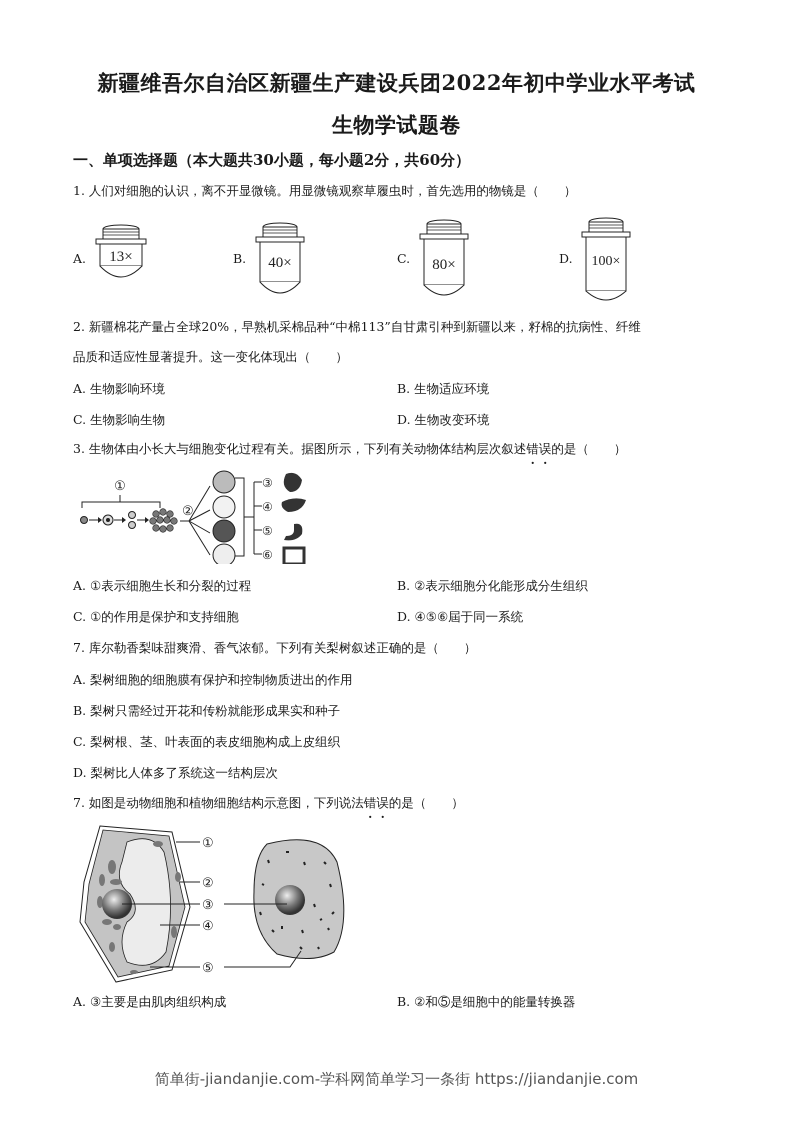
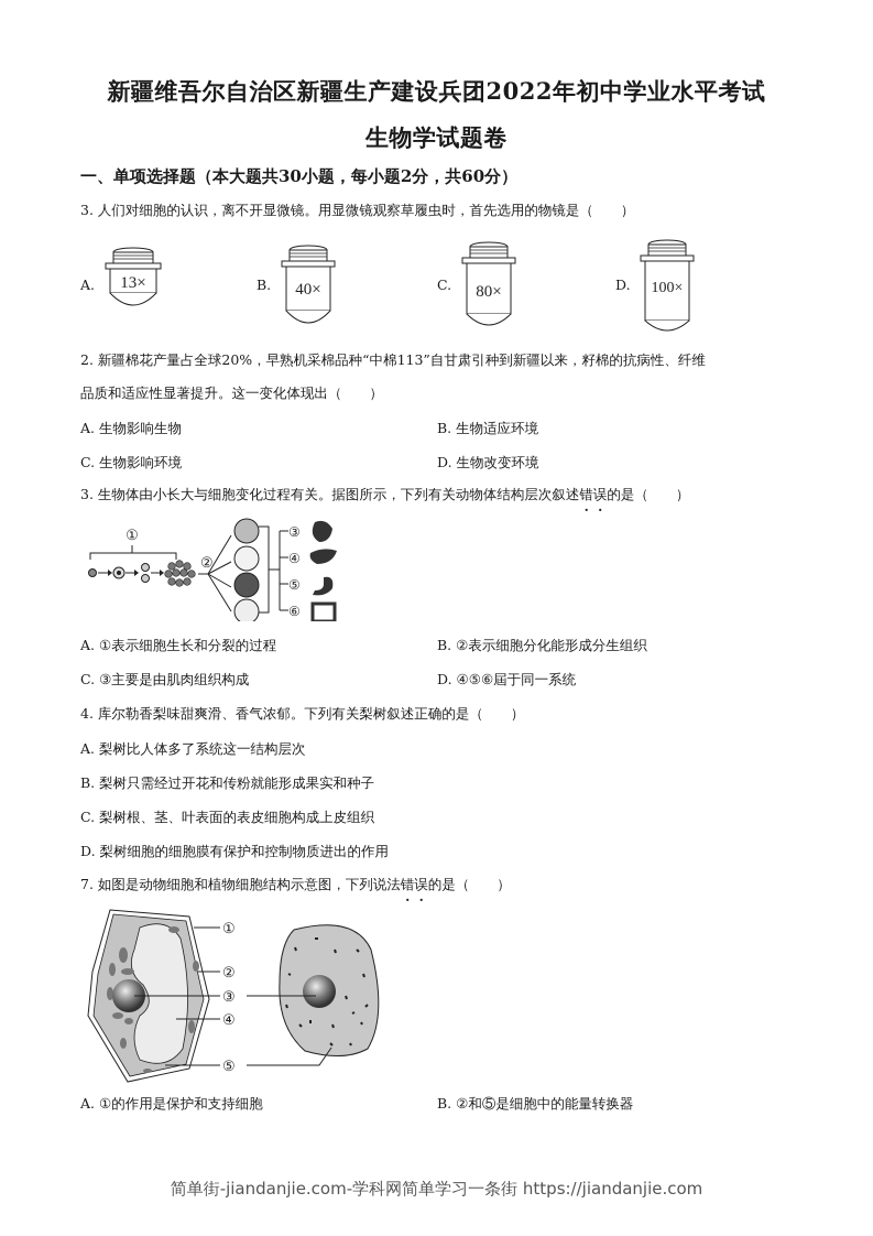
  新疆维吾尔自治区新疆生产建设兵团2022年初中学业水平考试
  生物学试题卷
  一、单项选择题（本大题共30小题，每小题2分，共60分）
- 1. 人们对细胞的认识，离不开显微镜。用显微镜观察草履虫时，首先选用的物镜是（ ）
+ 3. 人们对细胞的认识，离不开显微镜。用显微镜观察草履虫时，首先选用的物镜是（ ）
  A.
  13×
  B.
  40×
  C.
  80×
  D.
  100×
  2. 新疆棉花产量占全球20%，早熟机采棉品种“中棉113”自甘肃引种到新疆以来，籽棉的抗病性、纤维
  品质和适应性显著提升。这一变化体现出（ ）
- A. 生物影响环境
+ A. 生物影响生物
  B. 生物适应环境
- C. 生物影响生物
+ C. 生物影响环境
  D. 生物改变环境
  3. 生物体由小长大与细胞变化过程有关。据图所示，下列有关动物体结构层次叙述错误的是（ ）
  ①
  ②
  ③
  ④
  ⑤
  ⑥
  A. ①表示细胞生长和分裂的过程
  B. ②表示细胞分化能形成分生组织
- C. ①的作用是保护和支持细胞
+ C. ③主要是由肌肉组织构成
  D. ④⑤⑥屆于同一系统
- 7. 库尔勒香梨味甜爽滑、香气浓郁。下列有关梨树叙述正确的是（ ）
+ 4. 库尔勒香梨味甜爽滑、香气浓郁。下列有关梨树叙述正确的是（ ）
- A. 梨树细胞的细胞膜有保护和控制物质进出的作用
+ A. 梨树比人体多了系统这一结构层次
  B. 梨树只需经过开花和传粉就能形成果实和种子
  C. 梨树根、茎、叶表面的表皮细胞构成上皮组织
- D. 梨树比人体多了系统这一结构层次
+ D. 梨树细胞的细胞膜有保护和控制物质进出的作用
  7. 如图是动物细胞和植物细胞结构示意图，下列说法错误的是（ ）
  ①
  ②
  ③
  ④
  ⑤
- A. ③主要是由肌肉组织构成
+ A. ①的作用是保护和支持细胞
  B. ②和⑤是细胞中的能量转换器
  简单街-jiandanjie.com-学科网简单学习一条街 https://jiandanjie.com
